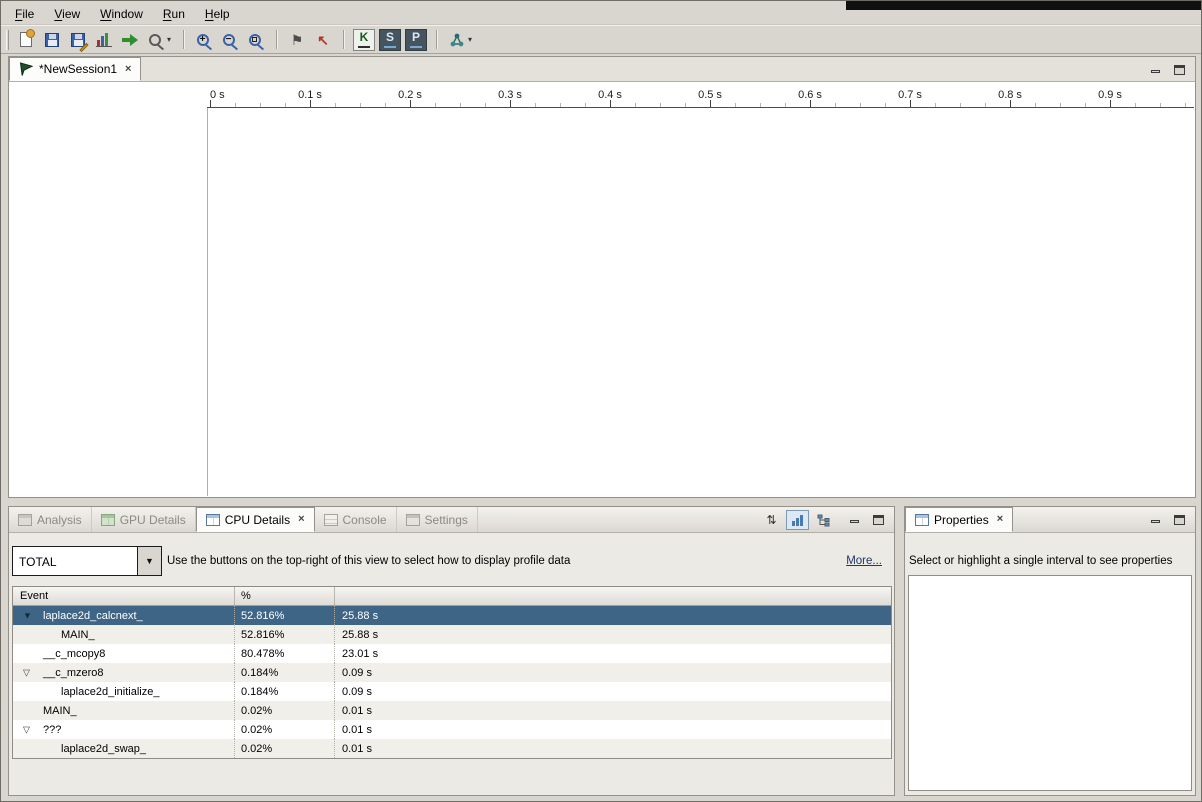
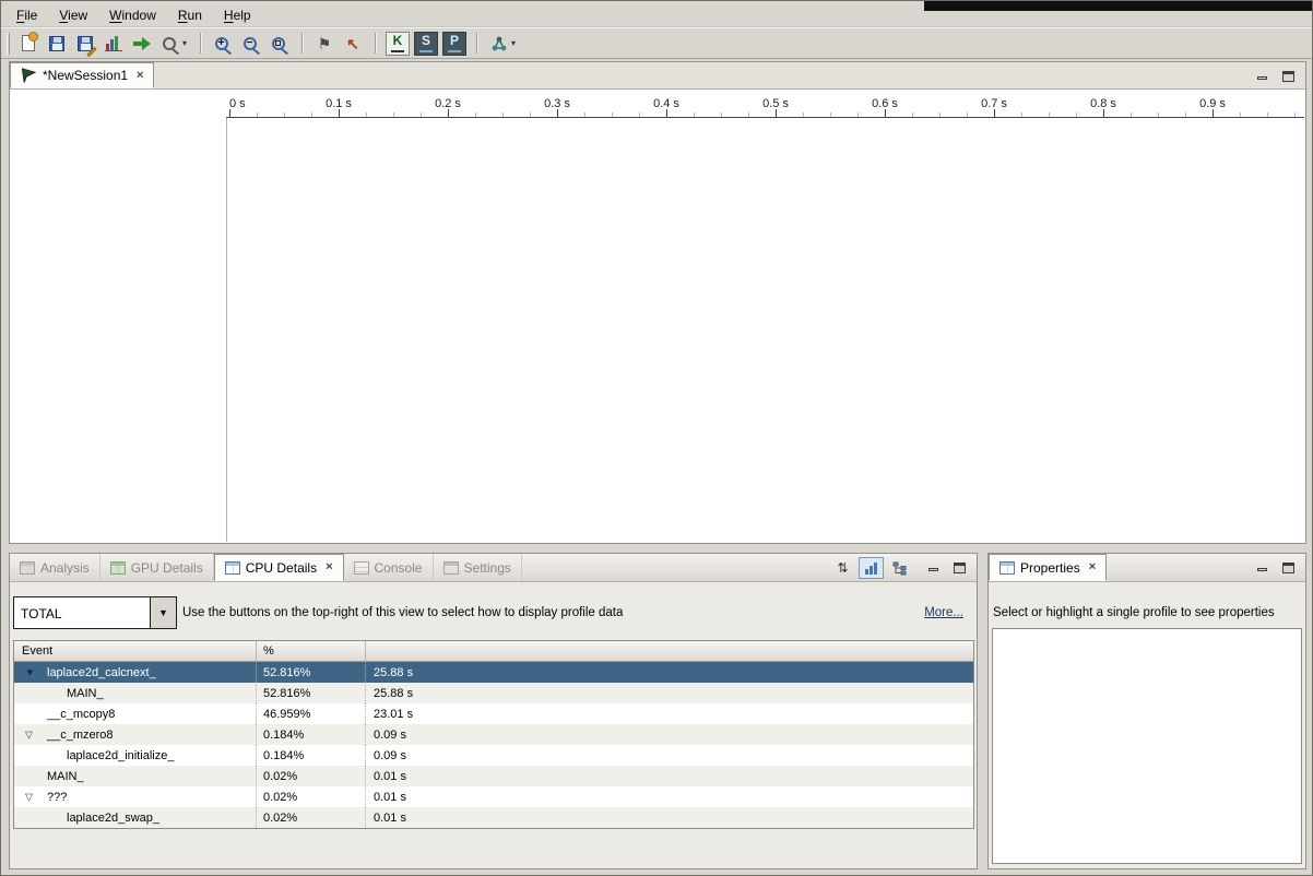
  File
  View
  Window
  Run
  Help
  ▾
  +
  −
  ⚑
  ↖
  K
  S
  P
  ▾
  *NewSession1
  ×
  0 s
  0.1 s
  0.2 s
  0.3 s
  0.4 s
  0.5 s
  0.6 s
  0.7 s
  0.8 s
  0.9 s
  Analysis
  GPU Details
  CPU Details
  ×
  Console
  Settings
  ⇅
  TOTAL
  ▼
  Use the buttons on the top-right of this view to select how to display profile data
  More...
  Event
  %
  ▼
  laplace2d_calcnext_
  52.816%
  25.88 s
  MAIN_
  52.816%
  25.88 s
  __c_mcopy8
- 80.478%
+ 46.959%
  23.01 s
  ▽
  __c_mzero8
  0.184%
  0.09 s
  laplace2d_initialize_
  0.184%
  0.09 s
  MAIN_
  0.02%
  0.01 s
  ▽
  ???
  0.02%
  0.01 s
  laplace2d_swap_
  0.02%
  0.01 s
  Properties
  ×
- Select or highlight a single interval to see properties
+ Select or highlight a single profile to see properties
